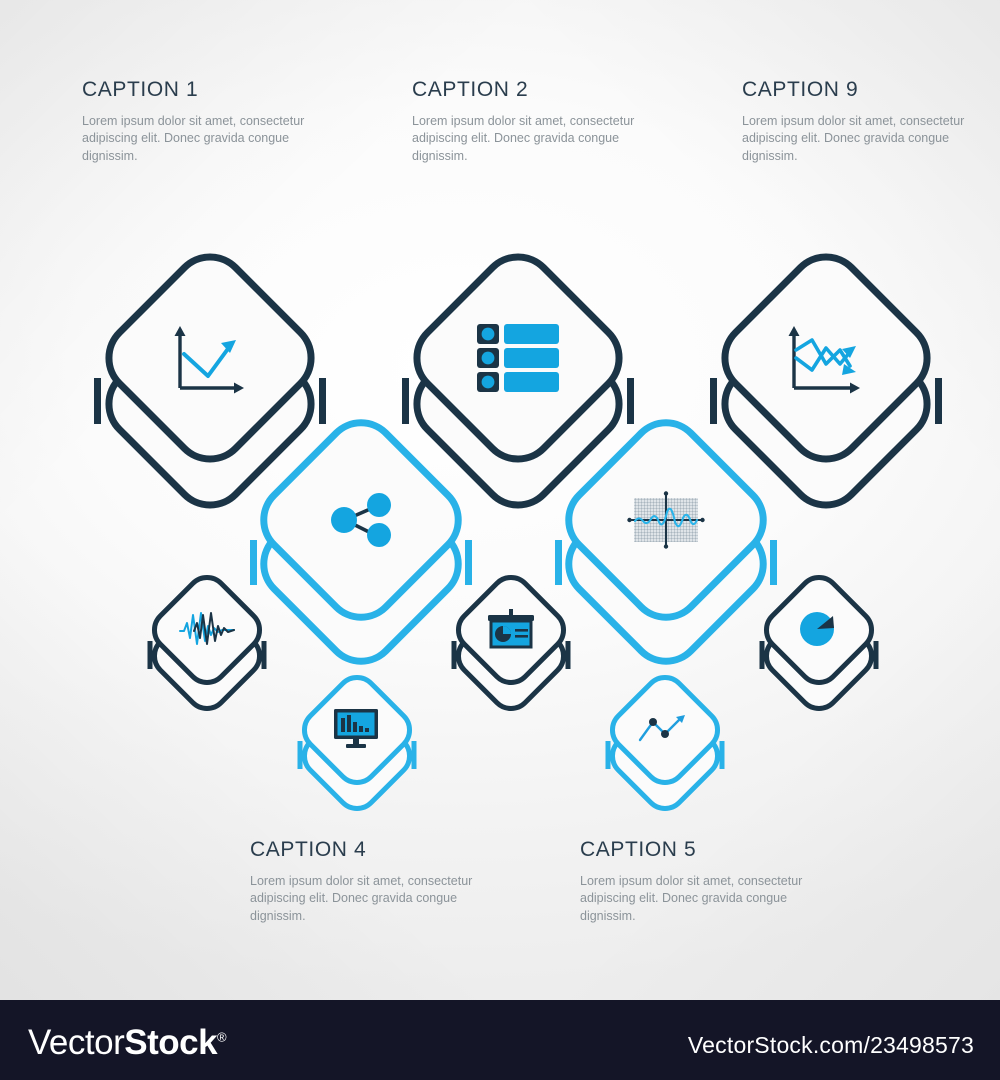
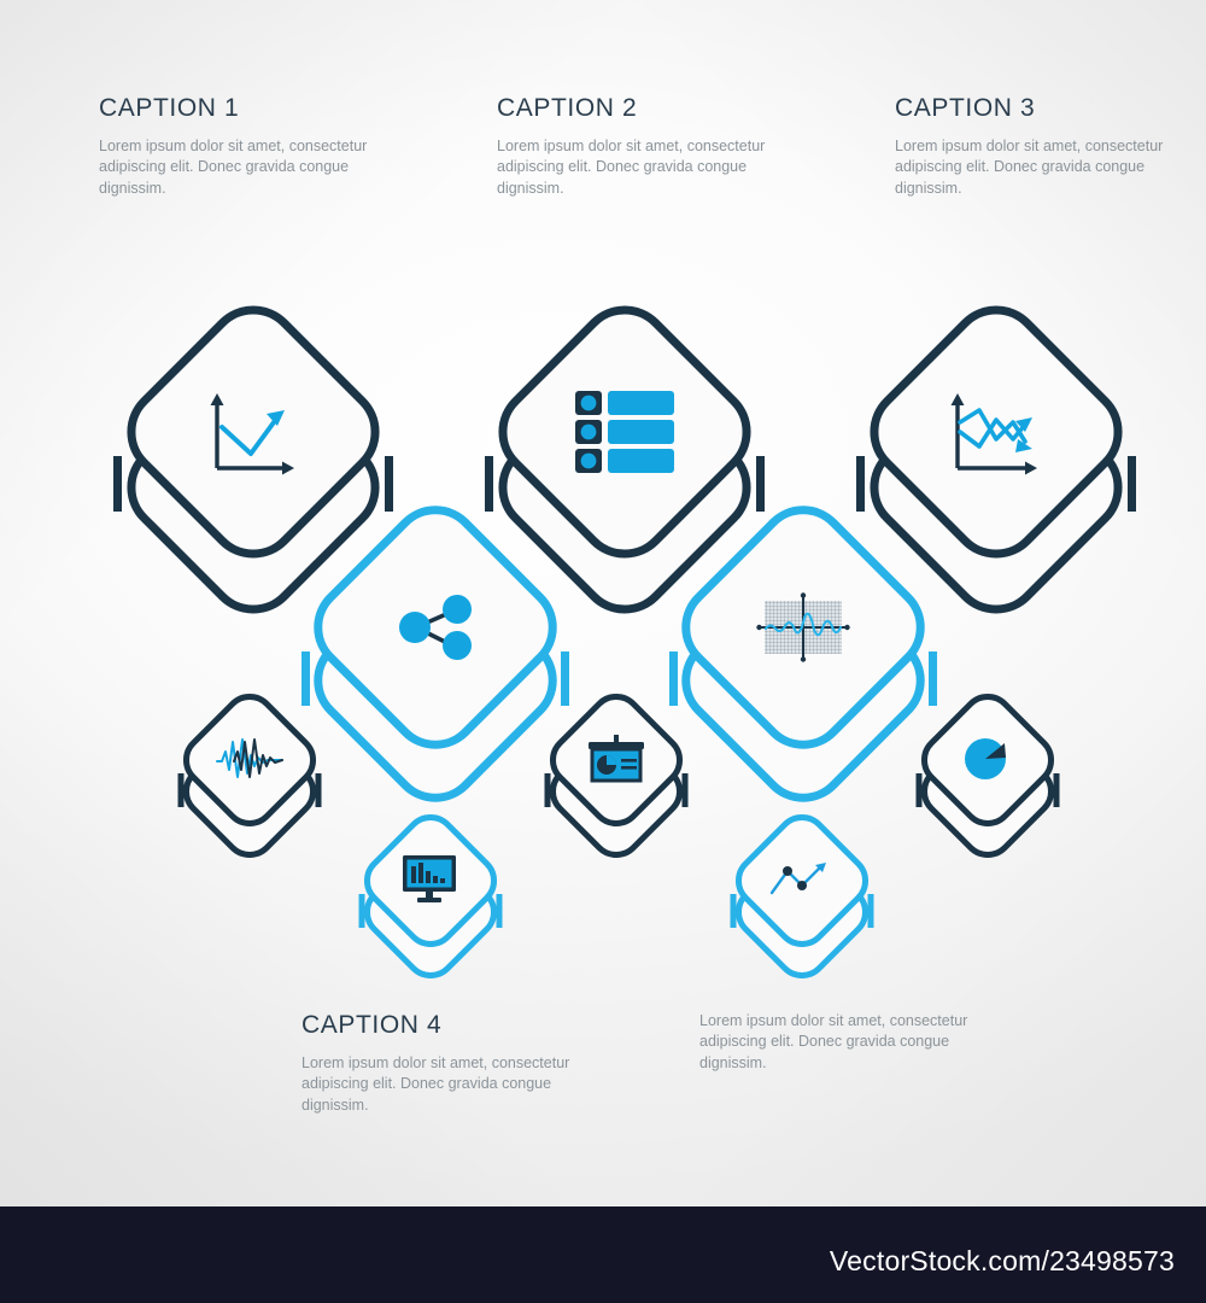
  CAPTION 1
  Lorem ipsum dolor sit amet, consectetur adipiscing elit. Donec gravida congue dignissim.
  CAPTION 2
  Lorem ipsum dolor sit amet, consectetur adipiscing elit. Donec gravida congue dignissim.
- CAPTION 9
+ CAPTION 3
  Lorem ipsum dolor sit amet, consectetur adipiscing elit. Donec gravida congue dignissim.
  CAPTION 4
  Lorem ipsum dolor sit amet, consectetur adipiscing elit. Donec gravida congue dignissim.
- CAPTION 5
  Lorem ipsum dolor sit amet, consectetur adipiscing elit. Donec gravida congue dignissim.
- VectorStock®
  VectorStock.com/23498573
